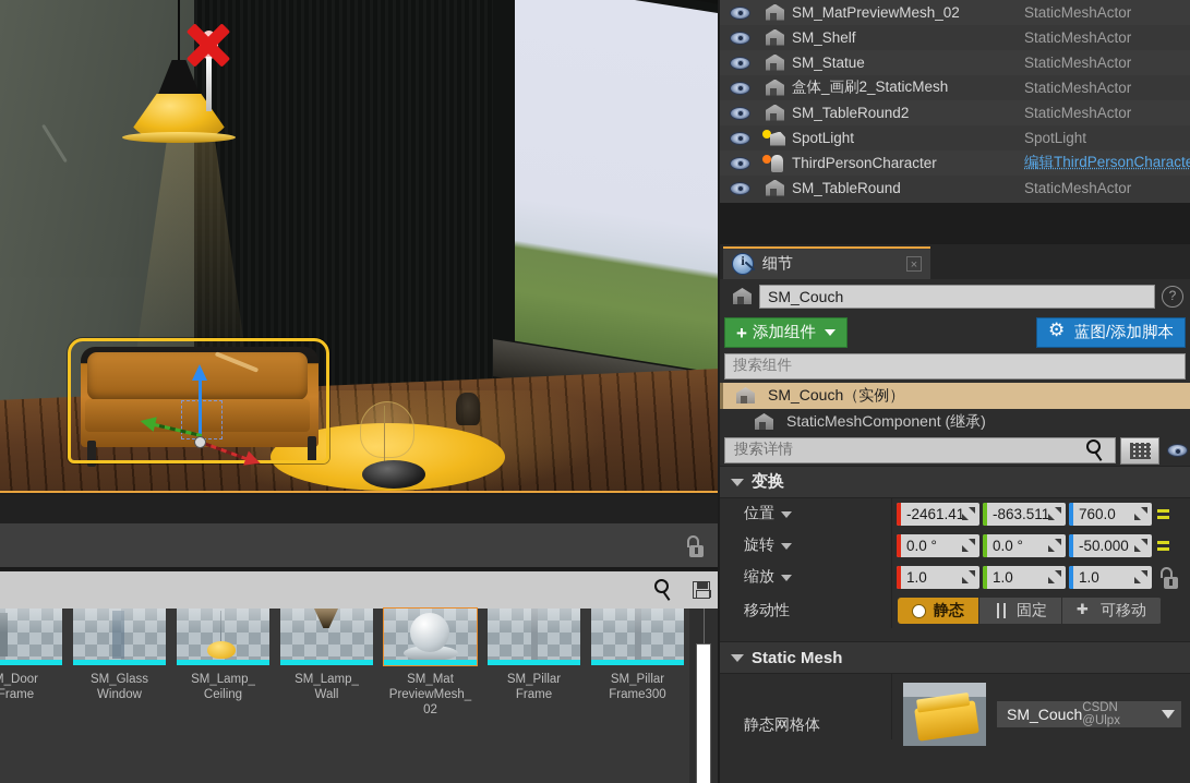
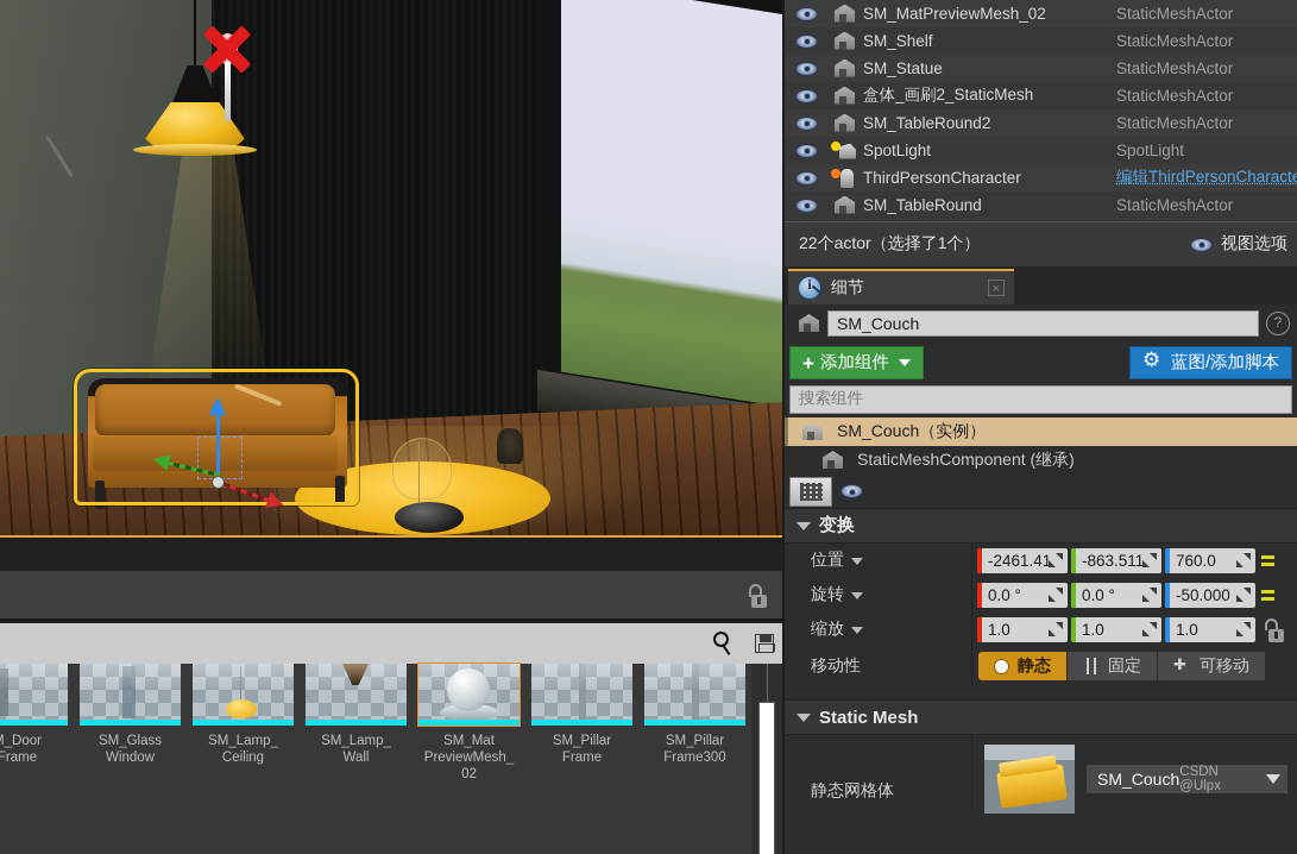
  _Door
  Frame
  SM_Glass
  Window
  SM_Lamp_
  Ceiling
  SM_Lamp_
  Wall
  SM_Mat
  PreviewMesh_
  02
  SM_Pillar
  Frame
  SM_Pillar
  Frame300
  SM_MatPreviewMesh_02
  StaticMeshActor
  SM_Shelf
  StaticMeshActor
  SM_Statue
  StaticMeshActor
  盒体_画刷2_StaticMesh
  StaticMeshActor
  SM_TableRound2
  StaticMeshActor
  SpotLight
  SpotLight
  ThirdPersonCharacter
  编辑ThirdPersonCharact
  SM_TableRound
  StaticMeshActor
+ 22个actor（选择了1个）
+ 视图选项
  细节
  ×
  SM_Couch
  +
  添加组件
  蓝图/添加脚本
  搜索组件
  SM_Couch（实例）
  StaticMeshComponent (继承)
- 搜索详情
  变换
  位置
  -2461.41
  -863.511
  760.0
  旋转
  0.0 °
  0.0 °
  -50.000
  缩放
  1.0
  1.0
  1.0
  移动性
  静态
  固定
  可移动
  Static Mesh
  静态网格体
  SM_Couch
  CSDN @Ulpx
